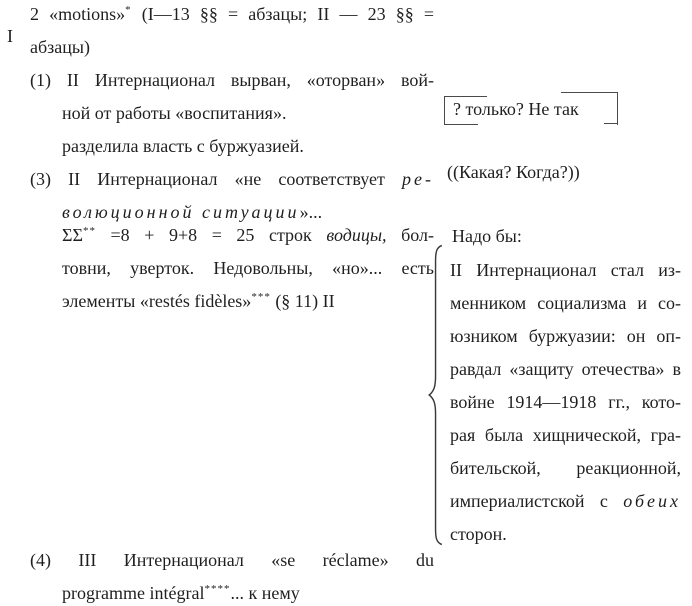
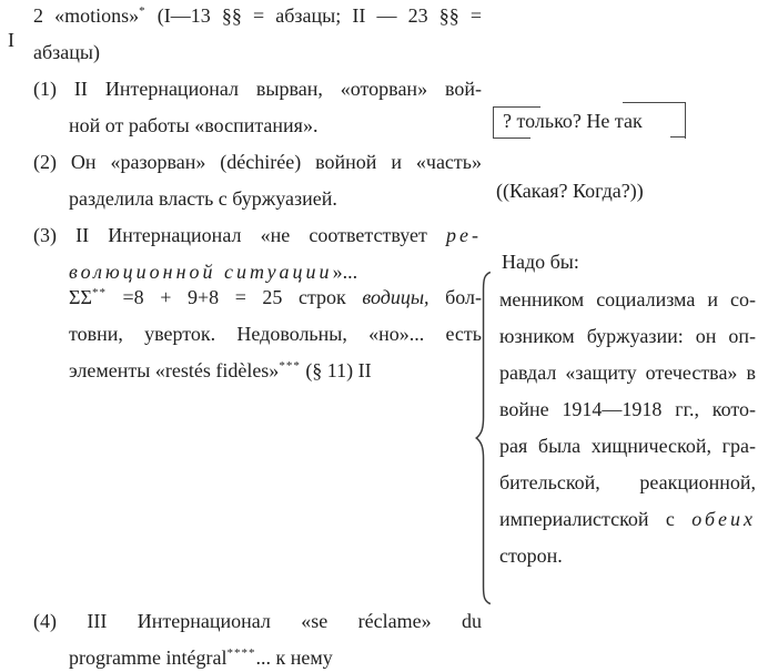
  I
  2 «motions»* (I—13 §§ = абзацы; II — 23 §§ =
  абзацы)
  (1) II Интернационал вырван, «оторван» вой-
  ной от работы «воспитания».
+ (2) Он «разорван» (déchirée) войной и «часть»
  разделила власть с буржуазией.
  (3) II Интернационал «не соответствует ре-
  волюционной ситуации»...
  ΣΣ** =8 + 9+8 = 25 строк водицы, бол-
  товни, уверток. Недовольны, «но»... есть
  элементы «restés fidèles»*** (§ 11) II
  (4) III Интернационал «se réclame» du
  programme intégral****... к нему
  ? только? Не так
  ((Какая? Когда?))
  Надо бы:
- II Интернационал стал из-
  менником социализма и со-
  юзником буржуазии: он оп-
  равдал «защиту отечества» в
  войне 1914—1918 гг., кото-
  рая была хищнической, гра-
  бительской, реакционной,
  империалистской с обеих
  сторон.
